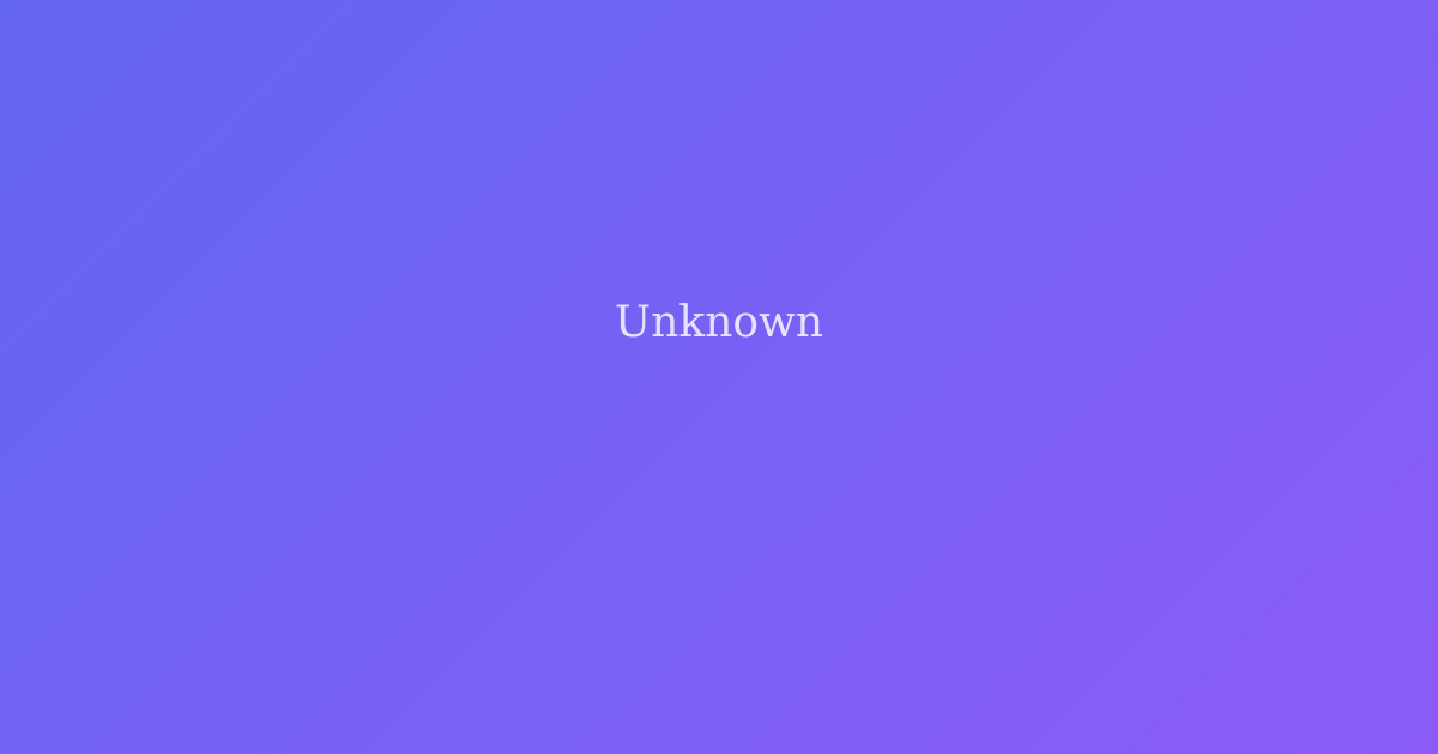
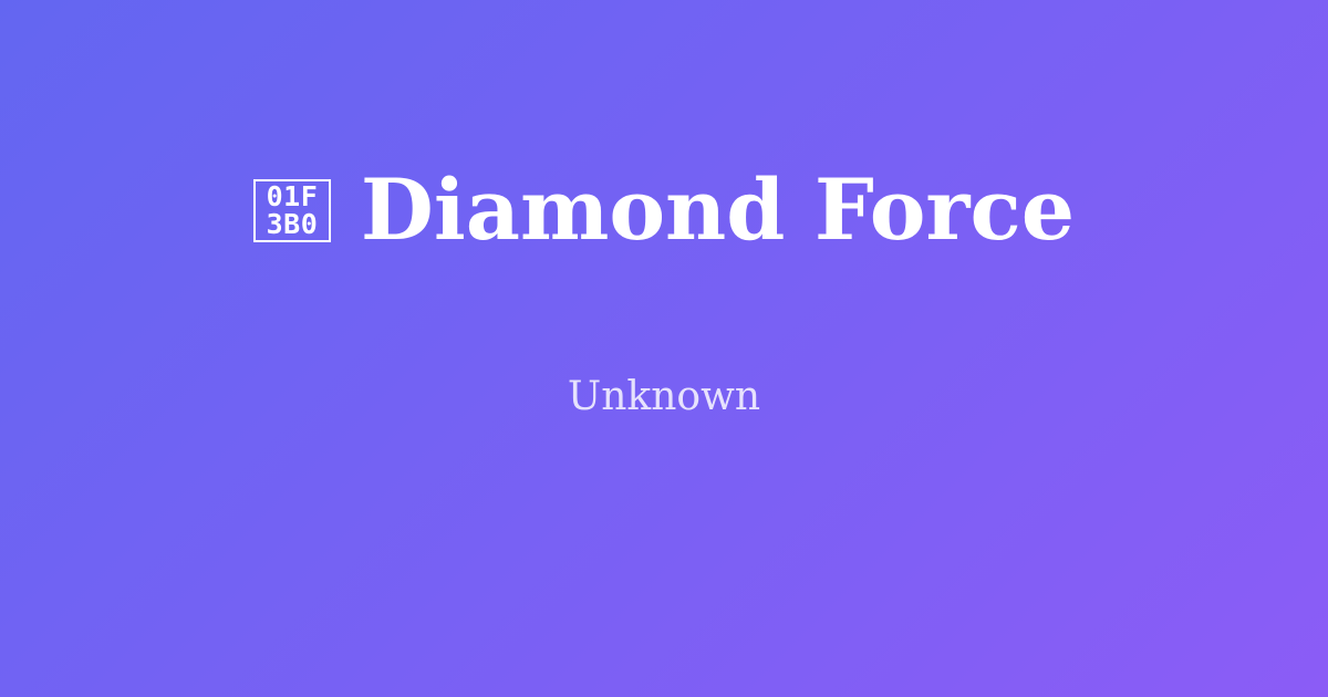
+ 01F
+ 3B0
+ Diamond Force
  Unknown
